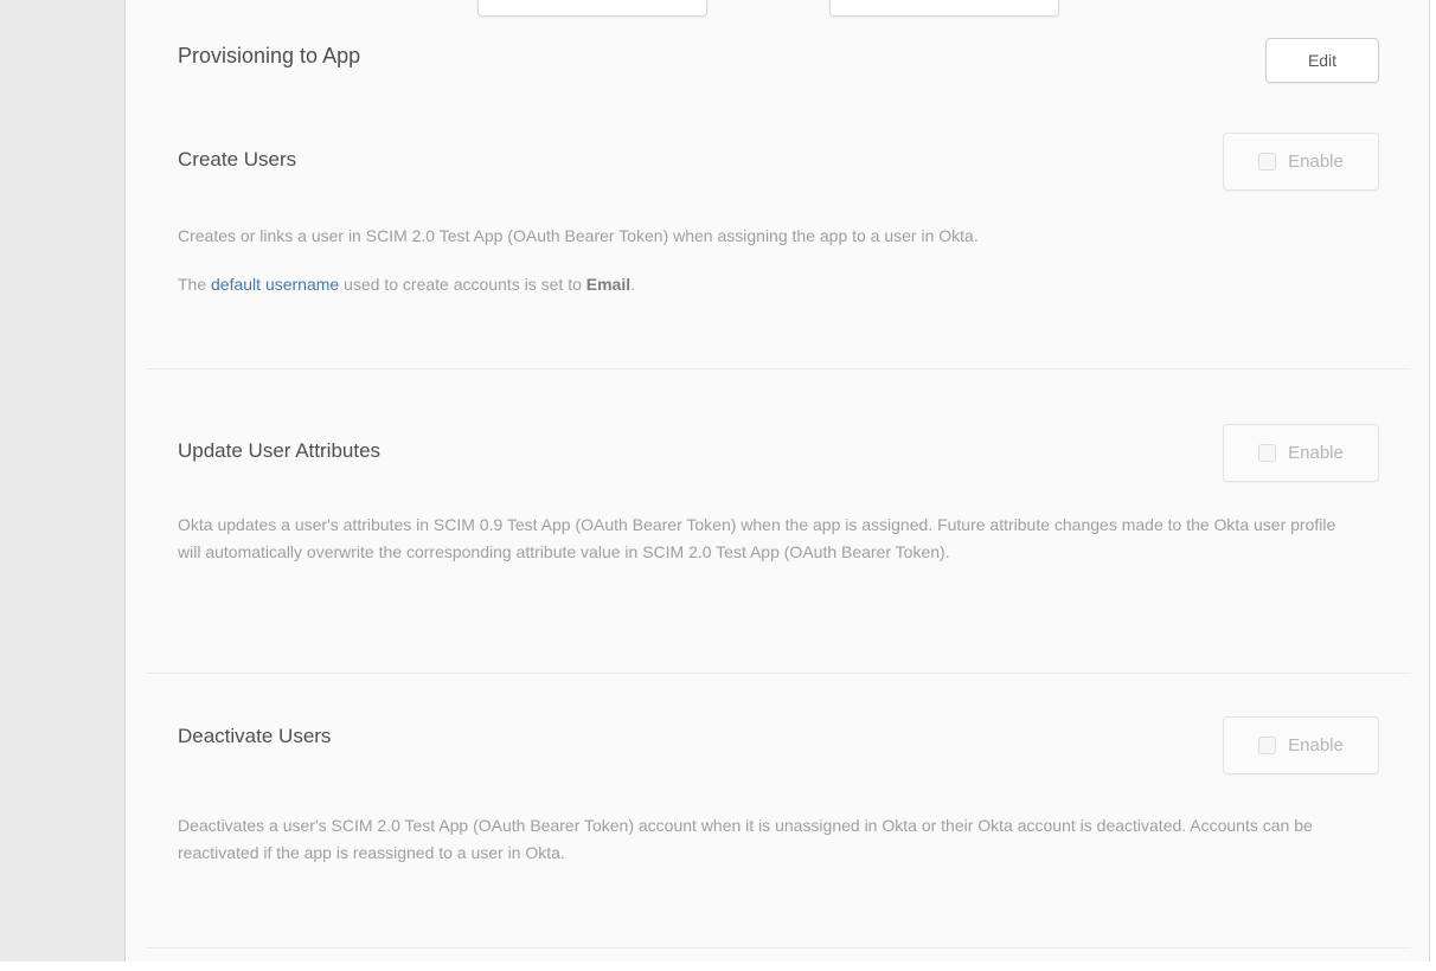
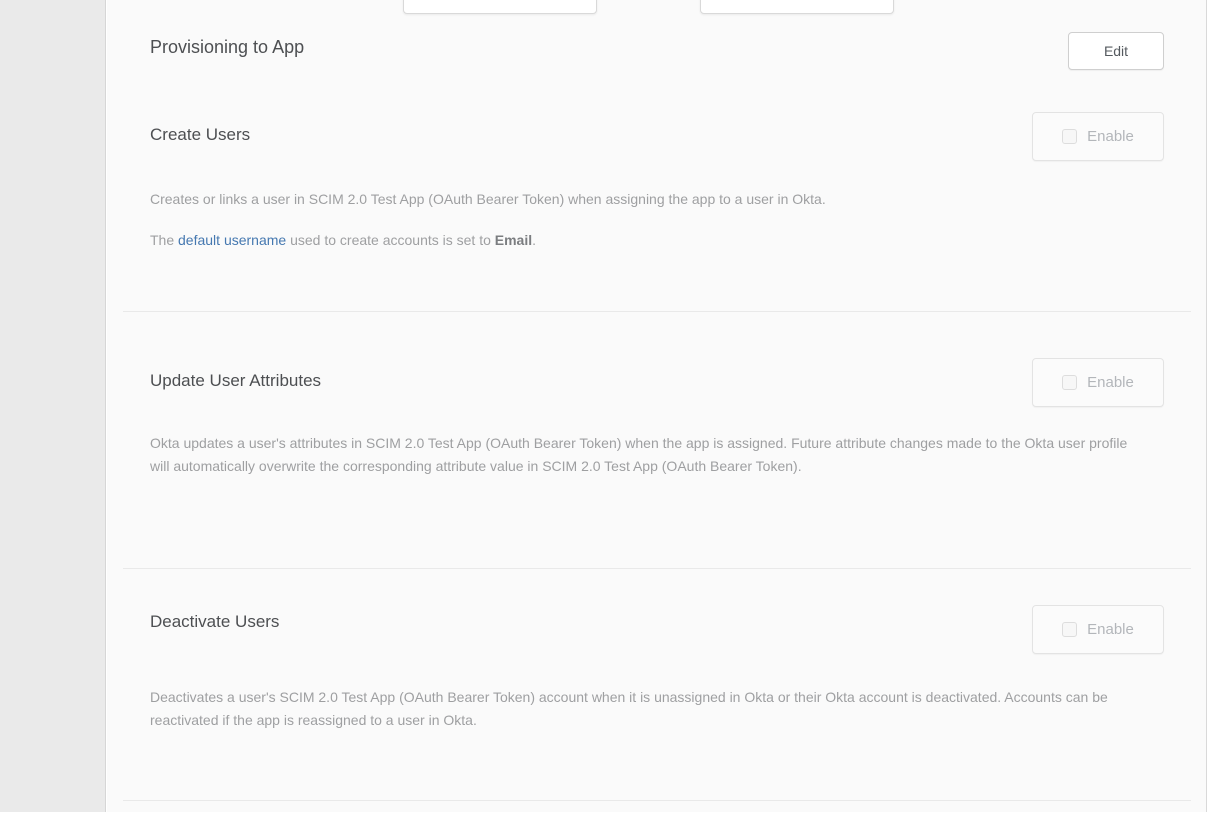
  Provisioning to App
  Edit
  Create Users
  Enable
  Creates or links a user in SCIM 2.0 Test App (OAuth Bearer Token) when assigning the app to a user in Okta.
  The default username used to create accounts is set to Email.
  Update User Attributes
  Enable
- Okta updates a user's attributes in SCIM 0.9 Test App (OAuth Bearer Token) when the app is assigned. Future attribute changes made to the Okta user profile will automatically overwrite the corresponding attribute value in SCIM 2.0 Test App (OAuth Bearer Token).
+ Okta updates a user's attributes in SCIM 2.0 Test App (OAuth Bearer Token) when the app is assigned. Future attribute changes made to the Okta user profile will automatically overwrite the corresponding attribute value in SCIM 2.0 Test App (OAuth Bearer Token).
  Deactivate Users
  Enable
  Deactivates a user's SCIM 2.0 Test App (OAuth Bearer Token) account when it is unassigned in Okta or their Okta account is deactivated. Accounts can be reactivated if the app is reassigned to a user in Okta.
